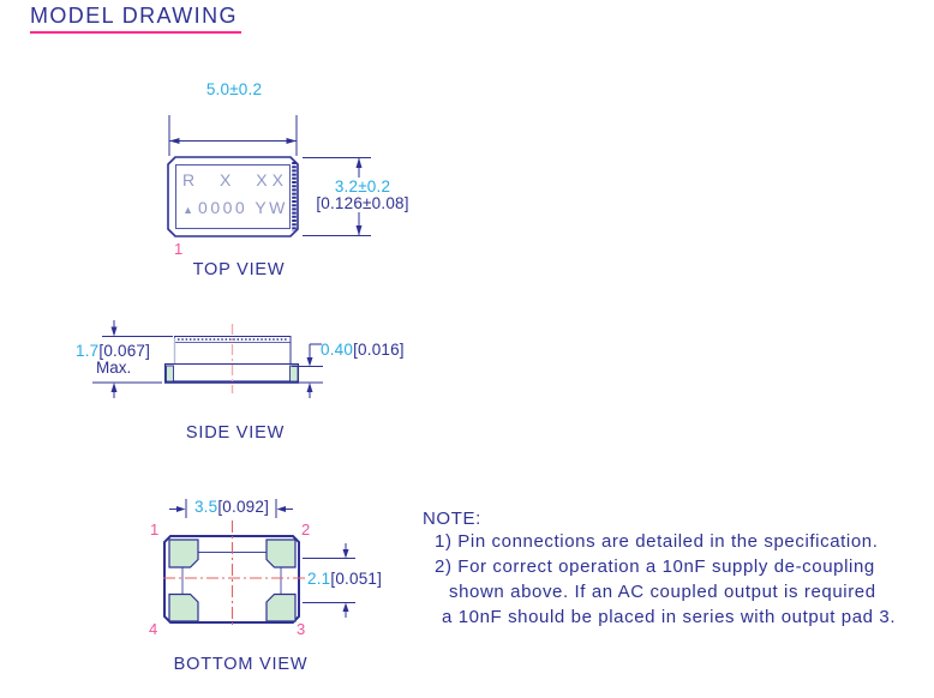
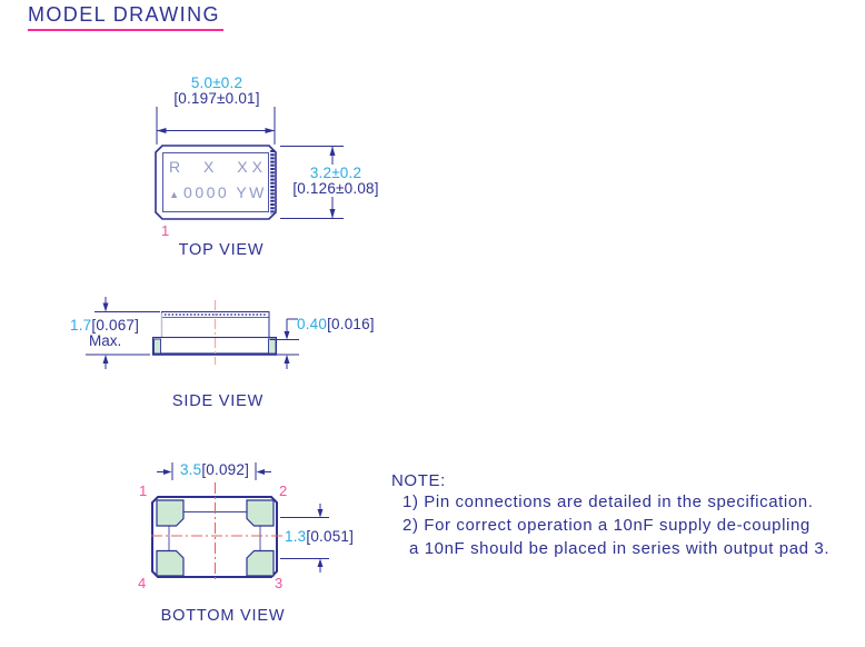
  MODEL DRAWING
  5.0±0.2
+ [0.197±0.01]
  3.2±0.2
  [0.126±0.08]
  R X XX
  ▲ 0000 YW
  1
  TOP VIEW
  1.7[0.067]
  Max.
  0.40[0.016]
  SIDE VIEW
  3.5[0.092]
  1
  2
  3
  4
- 2.1[0.051]
+ 1.3[0.051]
  BOTTOM VIEW
  NOTE:
  1) Pin connections are detailed in the specification.
  2) For correct operation a 10nF supply de-coupling
- shown above. If an AC coupled output is required
  a 10nF should be placed in series with output pad 3.
